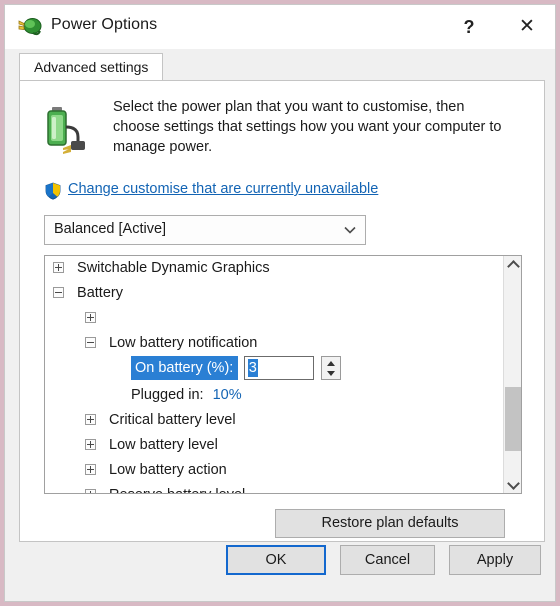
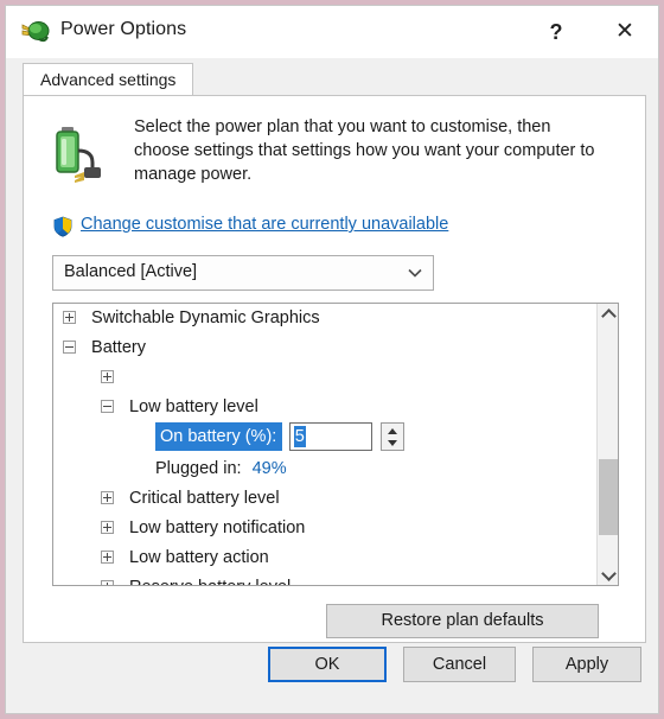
  Power Options
  ?
  ✕
  Advanced settings
  Select the power plan that you want to customise, then choose settings that settings how you want your computer to manage power.
  Change customise that are currently unavailable
  Balanced [Active]
  Switchable Dynamic Graphics
  Battery
- Low battery notification
+ Low battery level
  On battery (%):
- 3
+ 5
- Plugged in: 10%
+ Plugged in: 49%
  Critical battery level
- Low battery level
+ Low battery notification
  Low battery action
  Restore plan defaults
  OK
  Cancel
  Apply
